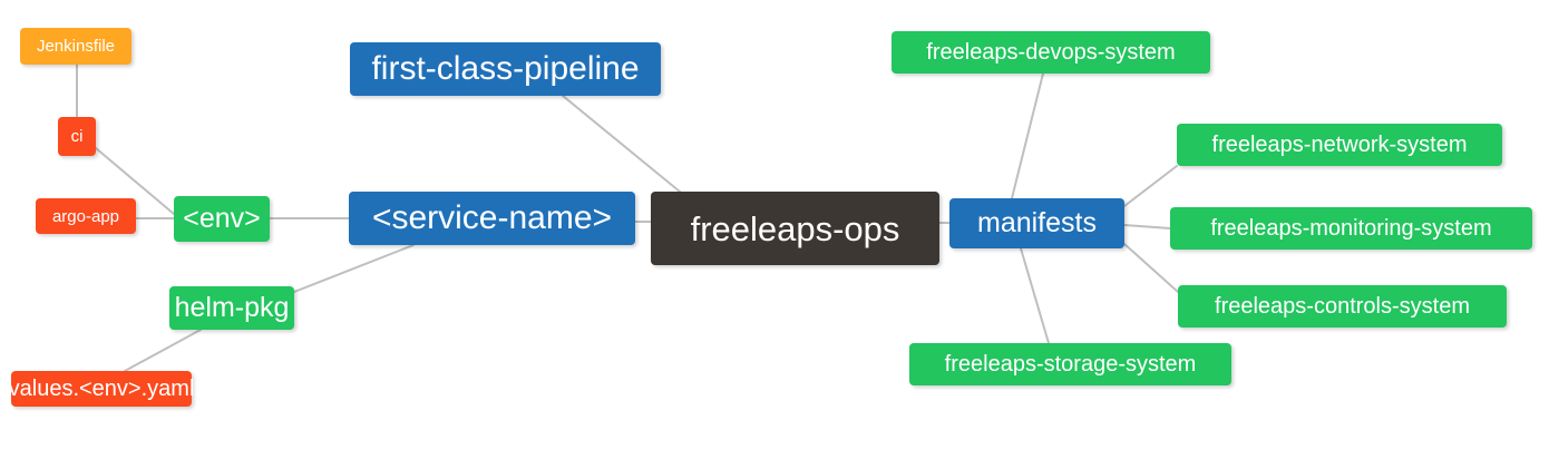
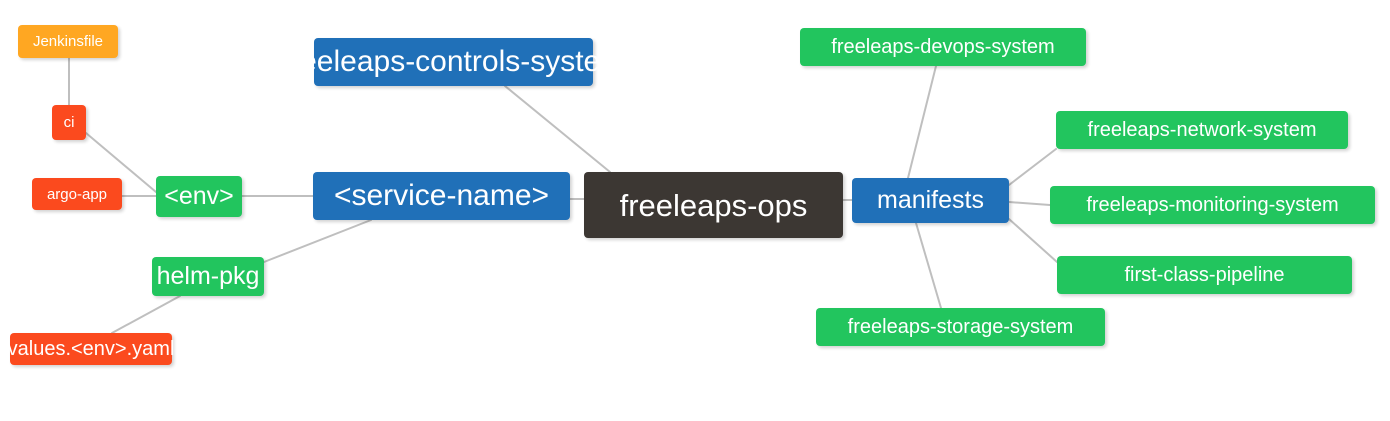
  Jenkinsfile
  ci
  argo-app
  <env>
  helm-pkg
  values.<env>.yaml
- first-class-pipeline
+ freeleaps-controls-system
  <service-name>
  freeleaps-ops
  manifests
  freeleaps-devops-system
  freeleaps-network-system
  freeleaps-monitoring-system
- freeleaps-controls-system
+ first-class-pipeline
  freeleaps-storage-system
